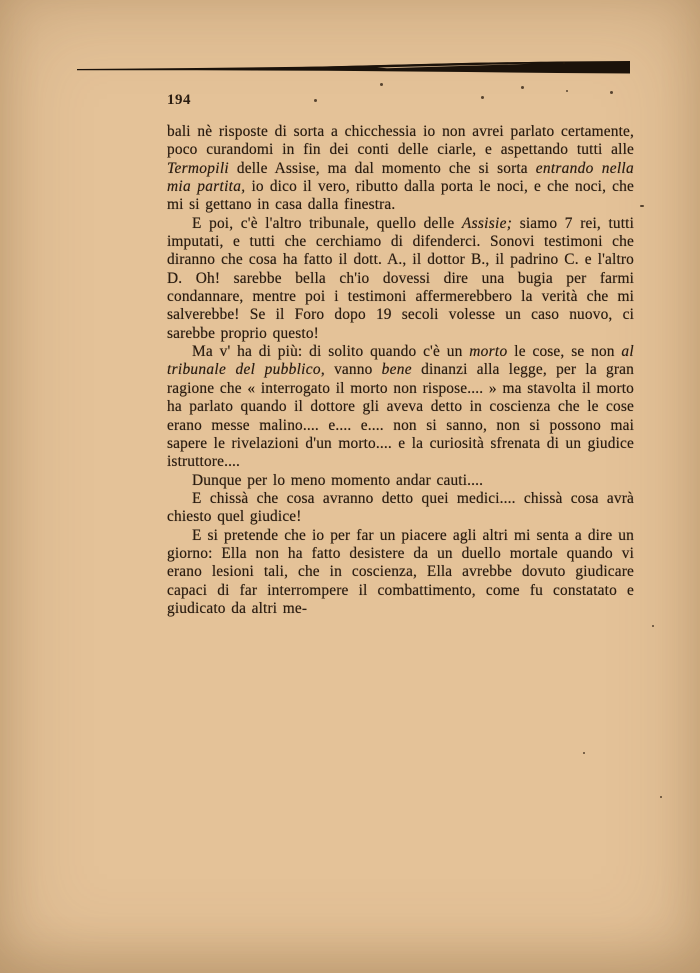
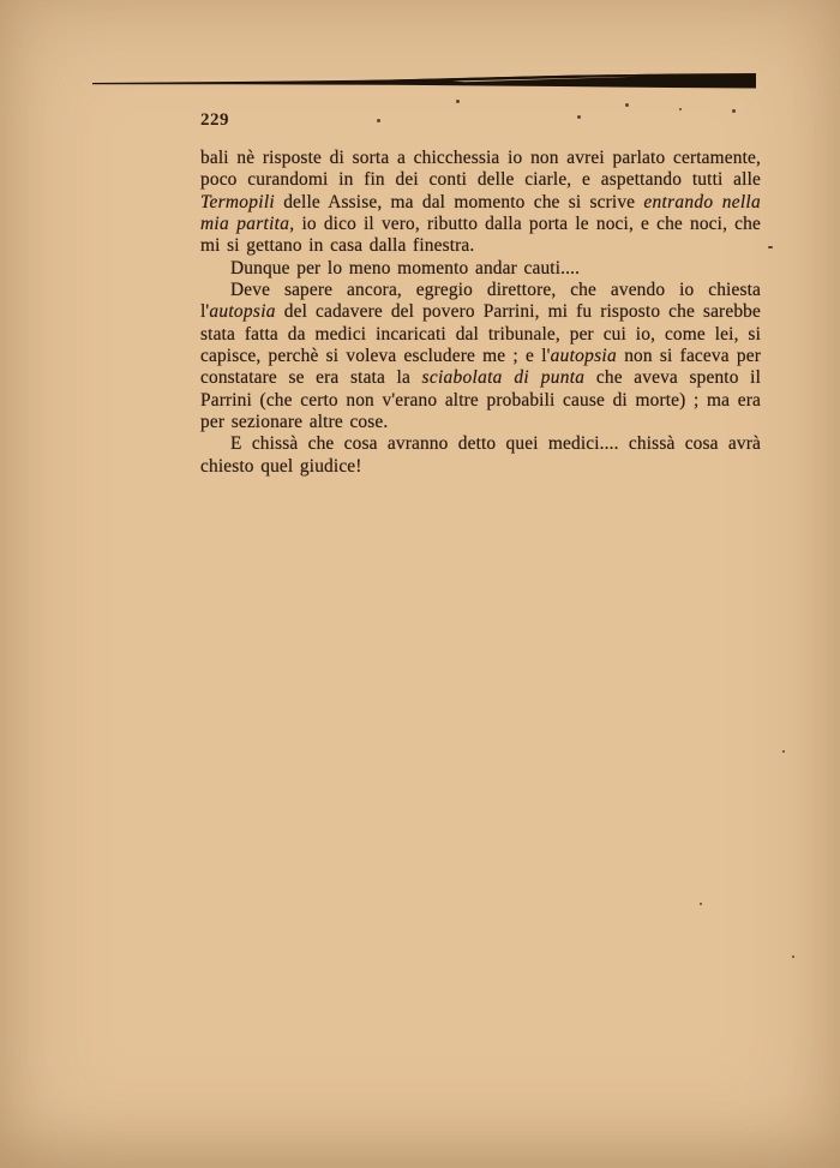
- 194
+ 229
- bali nè risposte di sorta a chicchessia io non avrei parlato certamente, poco curandomi in fin dei conti delle ciarle, e aspettando tutti alle Termopili delle Assise, ma dal momento che si sorta entrando nella mia partita, io dico il vero, ributto dalla porta le noci, e che noci, che mi si gettano in casa dalla finestra.
+ bali nè risposte di sorta a chicchessia io non avrei parlato certamente, poco curandomi in fin dei conti delle ciarle, e aspettando tutti alle Termopili delle Assise, ma dal momento che si scrive entrando nella mia partita, io dico il vero, ributto dalla porta le noci, e che noci, che mi si gettano in casa dalla finestra.
- E poi, c'è l'altro tribunale, quello delle Assisie; siamo 7 rei, tutti imputati, e tutti che cerchiamo di difenderci. Sonovi testimoni che diranno che cosa ha fatto il dott. A., il dottor B., il padrino C. e l'altro D. Oh! sarebbe bella ch'io dovessi dire una bugia per farmi condannare, mentre poi i testimoni affermerebbero la verità che mi salverebbe! Se il Foro dopo 19 secoli volesse un caso nuovo, ci sarebbe proprio questo!
- Ma v' ha di più: di solito quando c'è un morto le cose, se non al tribunale del pubblico, vanno bene dinanzi alla legge, per la gran ragione che « interrogato il morto non rispose.... » ma stavolta il morto ha parlato quando il dottore gli aveva detto in coscienza che le cose erano messe malino.... e.... e.... non si sanno, non si possono mai sapere le rivelazioni d'un morto.... e la curiosità sfrenata di un giudice istruttore....
  Dunque per lo meno momento andar cauti....
+ Deve sapere ancora, egregio direttore, che avendo io chiesta l'autopsia del cadavere del povero Parrini, mi fu risposto che sarebbe stata fatta da medici incaricati dal tribunale, per cui io, come lei, si capisce, perchè si voleva escludere me ; e l'autopsia non si faceva per constatare se era stata la sciabolata di punta che aveva spento il Parrini (che certo non v'erano altre probabili cause di morte) ; ma era per sezionare altre cose.
  E chissà che cosa avranno detto quei medici.... chissà cosa avrà chiesto quel giudice!
- E si pretende che io per far un piacere agli altri mi senta a dire un giorno: Ella non ha fatto desistere da un duello mortale quando vi erano lesioni tali, che in coscienza, Ella avrebbe dovuto giudicare capaci di far interrompere il combattimento, come fu constatato e giudicato da altri me-
